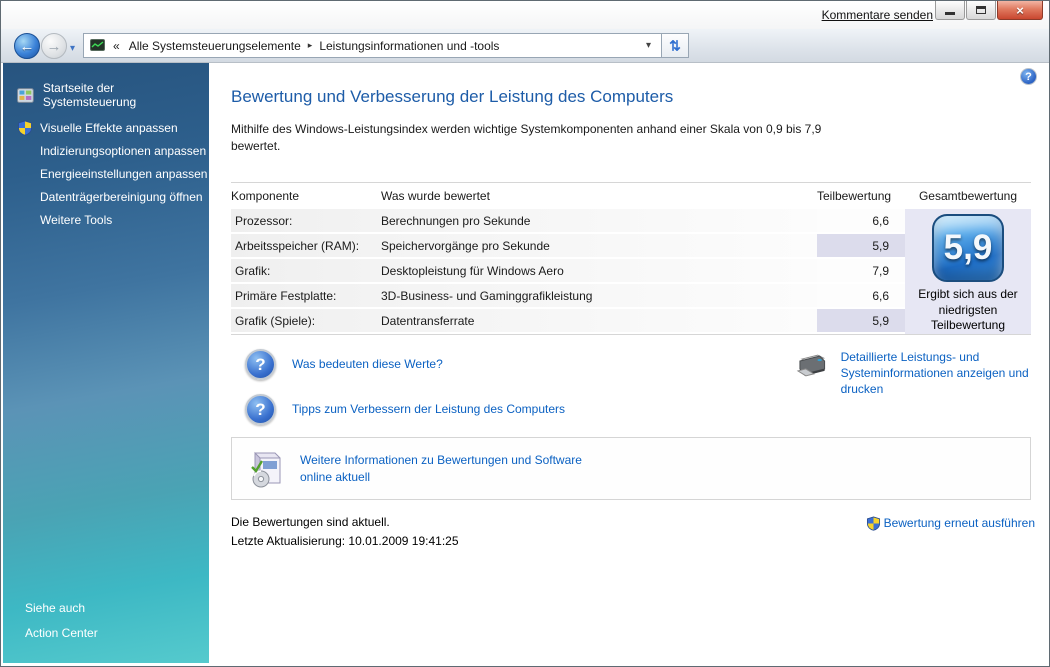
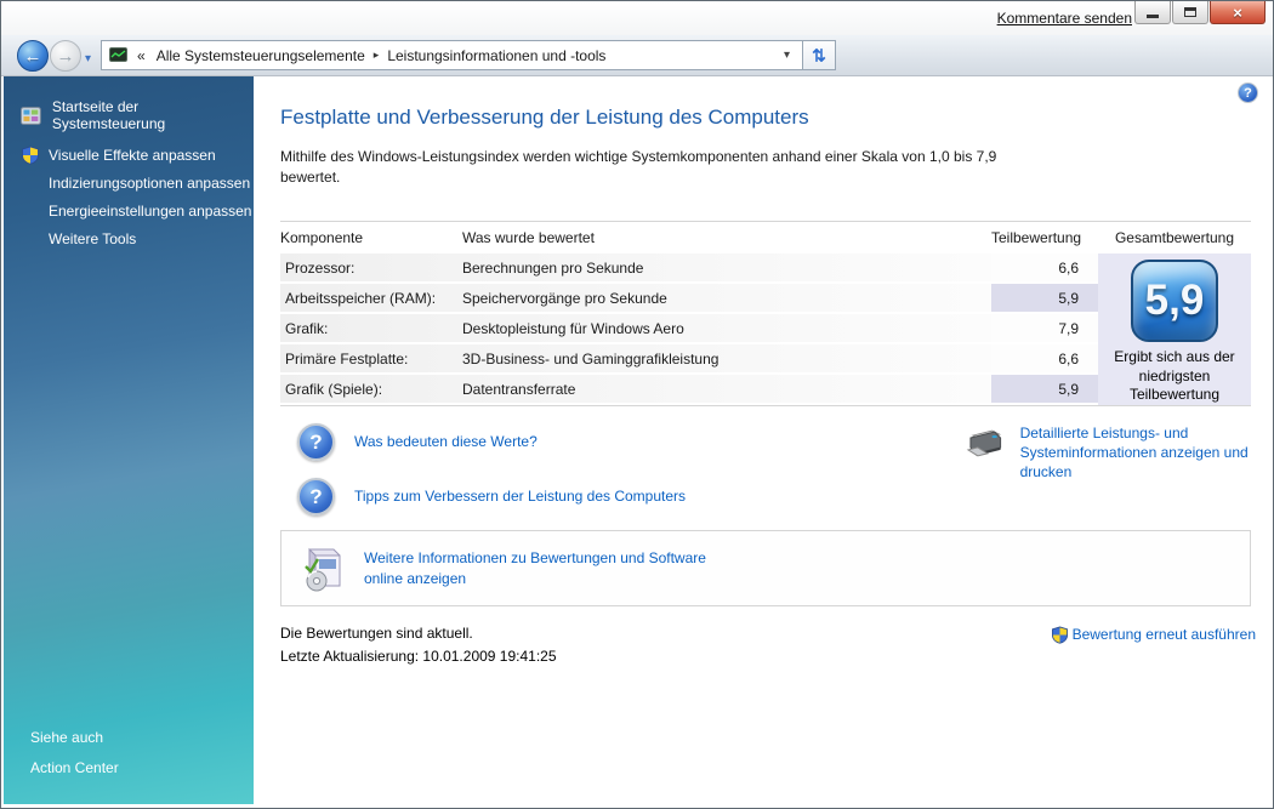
  Kommentare senden
  ×
  ←
  →
  ▾
  «
  Alle Systemsteuerungselemente
  ▸
  Leistungsinformationen und -tools
  ▾
  Startseite der Systemsteuerung
  Visuelle Effekte anpassen
  Indizierungsoptionen anpassen
  Energieeinstellungen anpassen
- Datenträgerbereinigung öffnen
  Weitere Tools
  Siehe auch
  Action Center
  ?
- Bewertung und Verbesserung der Leistung des Computers
+ Festplatte und Verbesserung der Leistung des Computers
- Mithilfe des Windows-Leistungsindex werden wichtige Systemkomponenten anhand einer Skala von 0,9 bis 7,9 bewertet.
+ Mithilfe des Windows-Leistungsindex werden wichtige Systemkomponenten anhand einer Skala von 1,0 bis 7,9 bewertet.
  Komponente
  Was wurde bewertet
  Teilbewertung
  Gesamtbewertung
  Prozessor:
  Berechnungen pro Sekunde
  6,6
  Arbeitsspeicher (RAM):
  Speichervorgänge pro Sekunde
  5,9
  Grafik:
  Desktopleistung für Windows Aero
  7,9
  Primäre Festplatte:
  3D-Business- und Gaminggrafikleistung
  6,6
  Grafik (Spiele):
  Datentransferrate
  5,9
  5,9
  Ergibt sich aus der niedrigsten Teilbewertung
  ?
  Was bedeuten diese Werte?
  ?
  Tipps zum Verbessern der Leistung des Computers
  Detaillierte Leistungs- und Systeminformationen anzeigen und drucken
- Weitere Informationen zu Bewertungen und Software online aktuell
+ Weitere Informationen zu Bewertungen und Software online anzeigen
  Die Bewertungen sind aktuell.
  Letzte Aktualisierung: 10.01.2009 19:41:25
  Bewertung erneut ausführen
